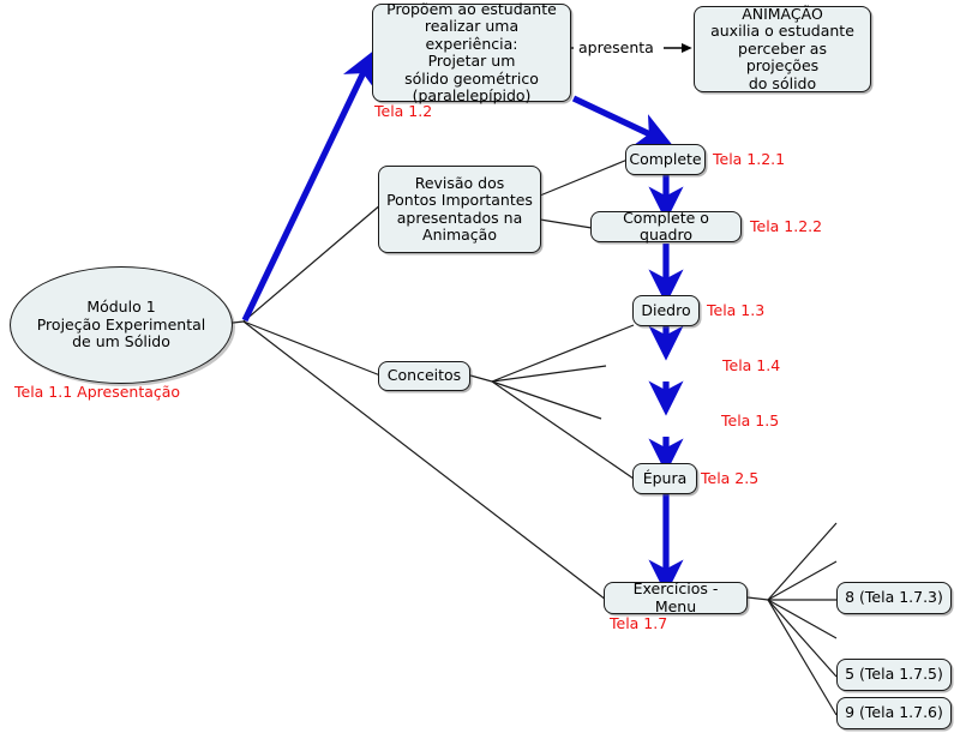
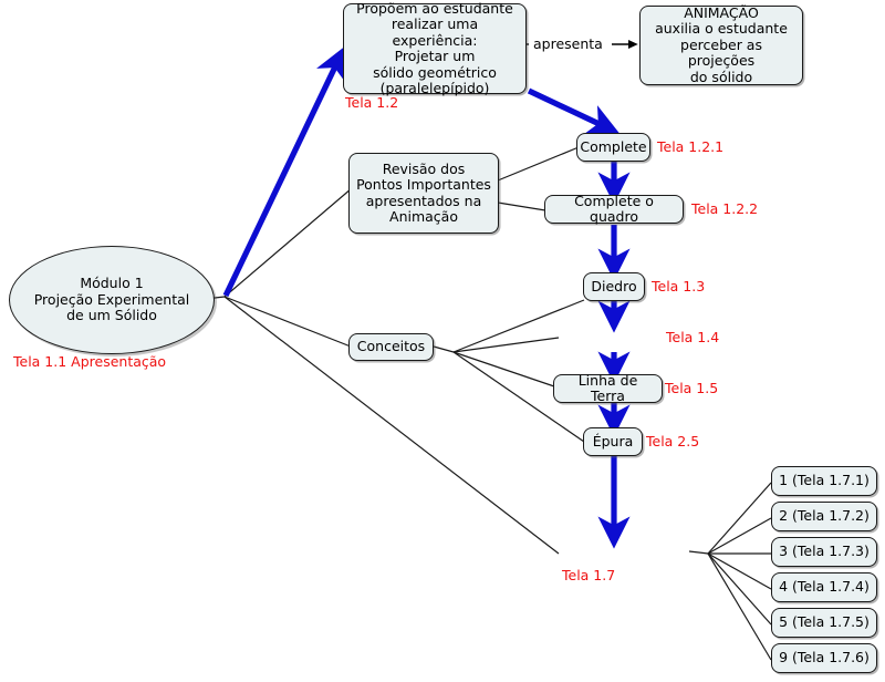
  Módulo 1
  Projeção Experimental
  de um Sólido
  Tela 1.1 Apresentação
  Propõem ao estudante
  realizar uma experiência:
  Projetar um
  sólido geométrico
  (paralelepípido)
  Tela 1.2
  apresenta
  ANIMAÇÃO
  auxilia o estudante
  perceber as projeções
  do sólido
  Revisão dos
  Pontos Importantes
  apresentados na
  Animação
  Complete
  Tela 1.2.1
  Complete o quadro
  Tela 1.2.2
  Conceitos
  Diedro
  Tela 1.3
  Tela 1.4
+ Linha de Terra
  Tela 1.5
  Épura
  Tela 2.5
- Exercícios - Menu
  Tela 1.7
+ 1 (Tela 1.7.1)
+ 2 (Tela 1.7.2)
- 8 (Tela 1.7.3)
+ 3 (Tela 1.7.3)
+ 4 (Tela 1.7.4)
  5 (Tela 1.7.5)
  9 (Tela 1.7.6)
